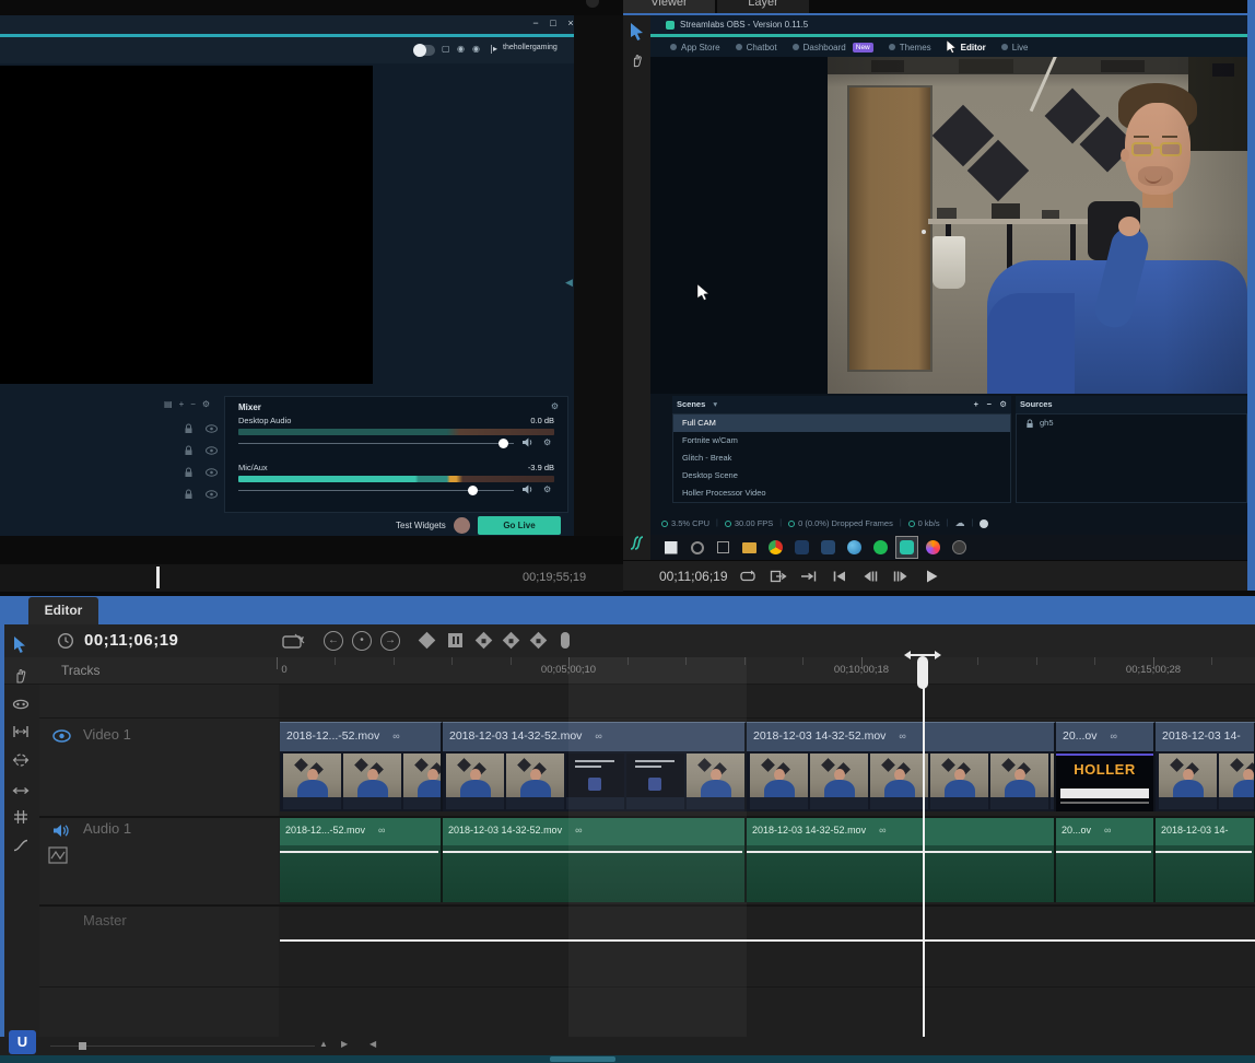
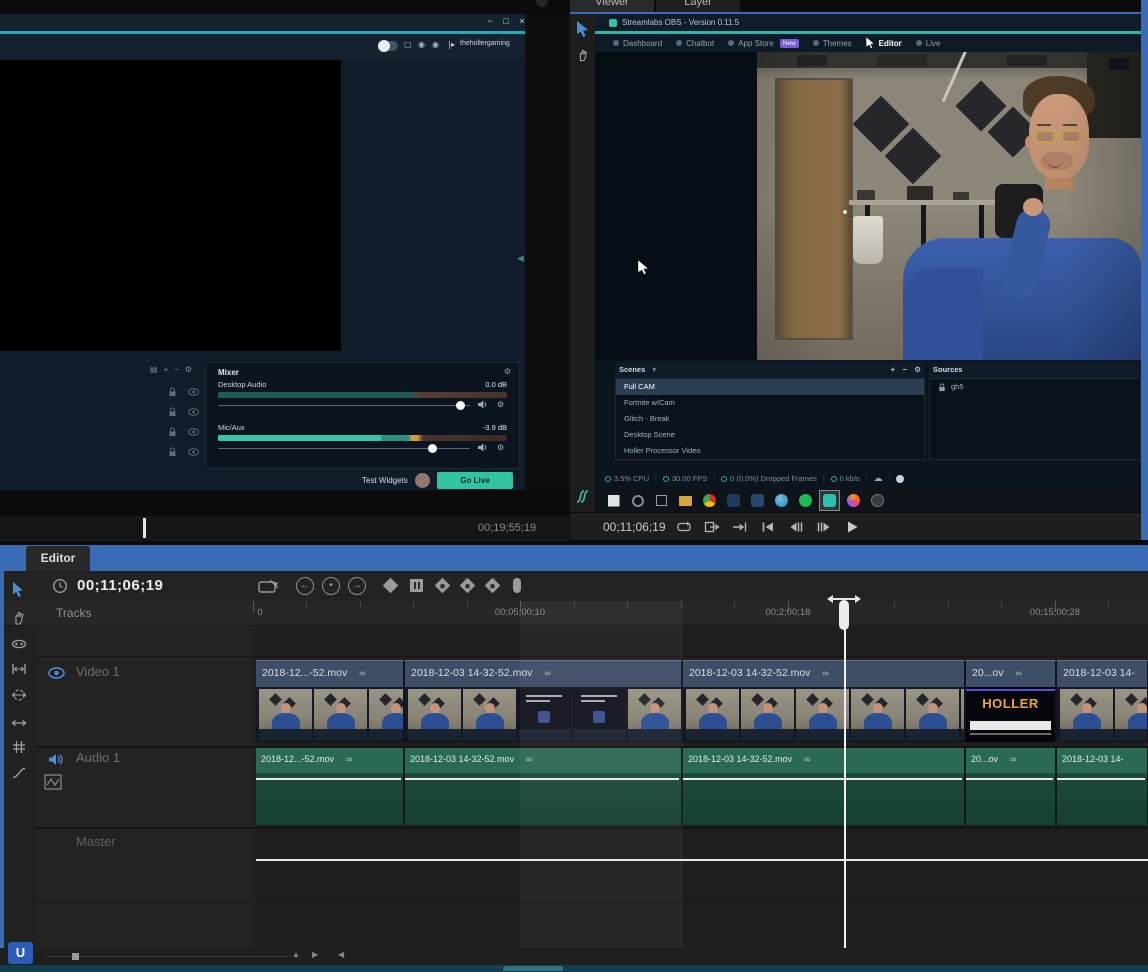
  −
  □
  ×
  ▢
  ◉
  ◉
  ❘
  ▸
  ▤+−⚙
  Mixer
  ⚙
  Desktop Audio
  0.0 dB
  ⚙
  Mic/Aux
  -3.9 dB
  ⚙
  Test Widgets
  Go Live
  ◀
  00;19;55;19
  Viewer
  Layer
  Streamlabs OBS - Version 0.11.5
- App Store
+ Dashboard
  Chatbot
- Dashboard
+ App Store
  Themes
  Editor
  Live
  Scenes ▾
  +
  −
  ⚙
  Full CAM
  Fortnite w/Cam
  Glitch - Break
  Desktop Scene
  Holler Processor Video
  Sources
  gh5
  3.5% CPU
  30.00 FPS
  0 (0.0%) Dropped Frames
  0 kb/s
  ☁
  00;11;06;19
  Editor
  00;11;06;19
  ←
  •
  →
  Tracks
  0
  00;05;00;10
- 00;10;00;18
+ 00;2;00;18
  00;15;00;28
  2018-12...-52.mov ∞
  2018-12...-52.mov ∞
  2018-12-03 14-32-52.mov ∞
  2018-12-03 14-32-52.mov ∞
  2018-12-03 14-32-52.mov ∞
  2018-12-03 14-32-52.mov ∞
  20...ov ∞
  HOLLER
  20...ov ∞
  2018-12-03 14-
  2018-12-03 14-
  Video 1
  Audio 1
  Master
  ▲
  ▶
  ◀
  U
